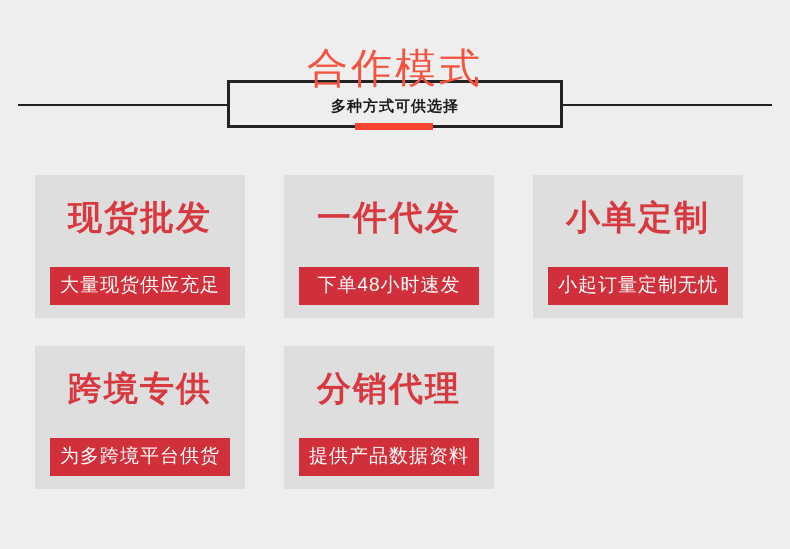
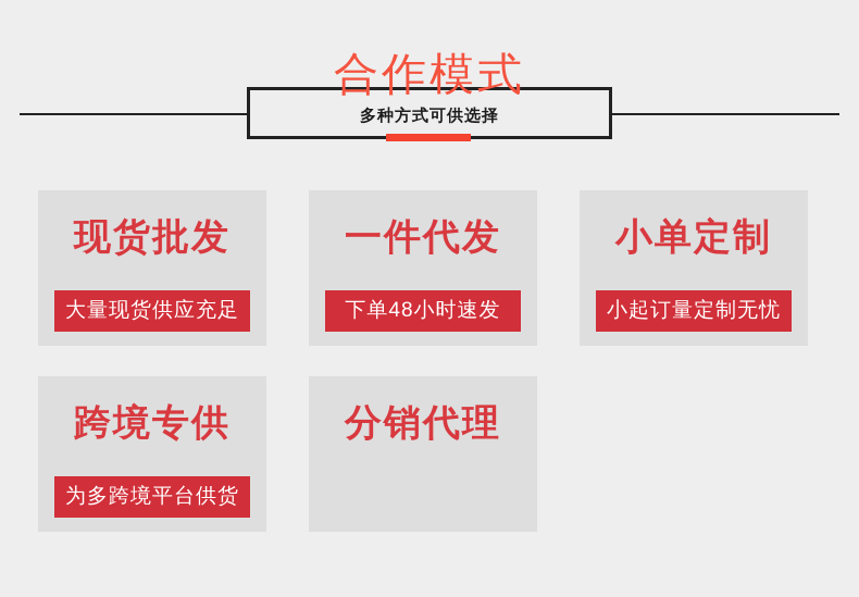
  合作模式
  多种方式可供选择
  现货批发
  大量现货供应充足
  一件代发
  下单48小时速发
  小单定制
  小起订量定制无忧
  跨境专供
  为多跨境平台供货
  分销代理
- 提供产品数据资料
